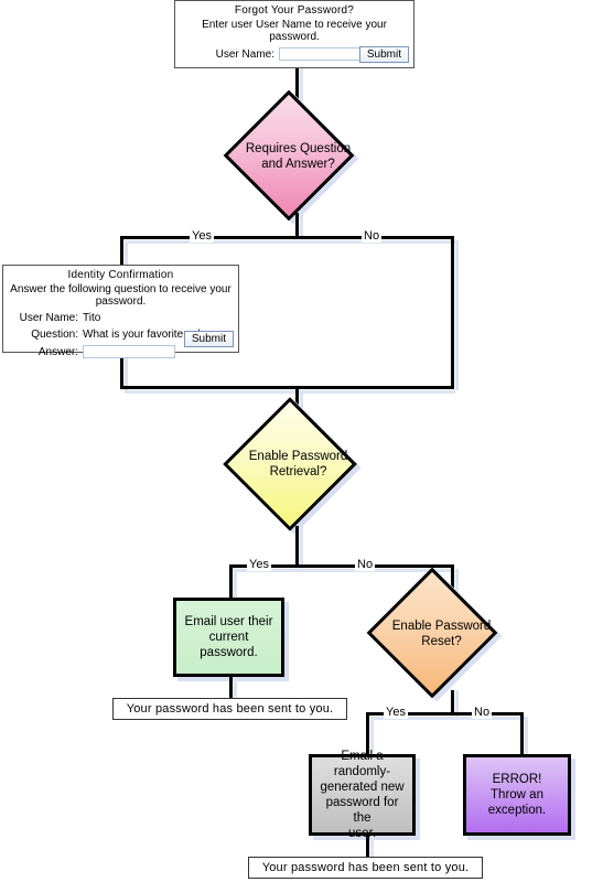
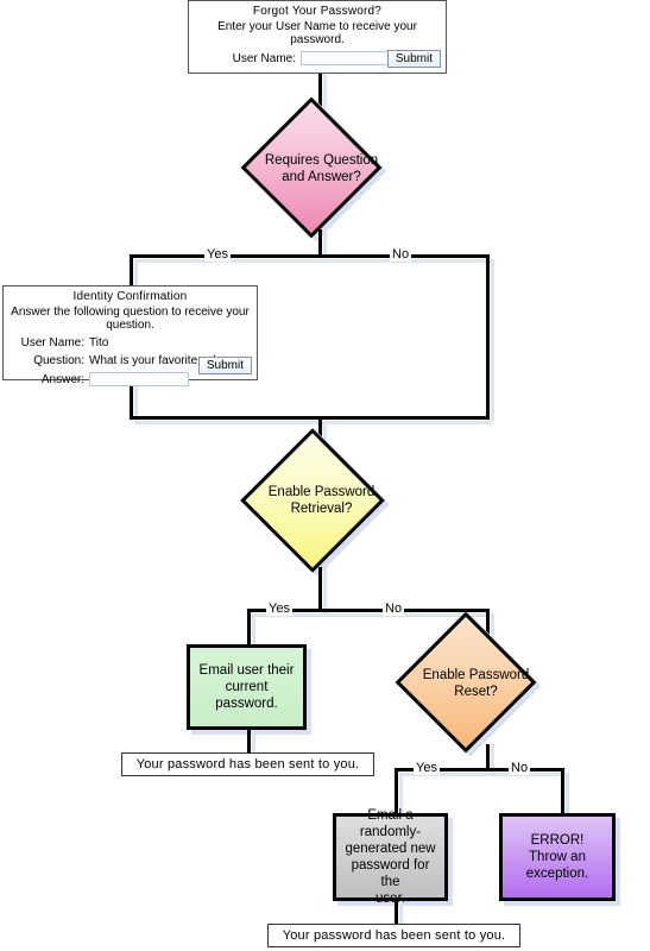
  Forgot Your Password?
- Enter user User Name to receive your password.
+ Enter your User Name to receive your password.
  User Name:
  Submit
  Requires Question
  and Answer?
  Yes
  No
  Identity Confirmation
- Answer the following question to receive your password.
+ Answer the following question to receive your question.
  User Name:
  Tito
  Question:
  What is your favorite
  Answer:
  Submit
  Enable Password
  Retrieval?
  Yes
  No
  Email user their
  current password.
  Your password has been sent to you.
  Enable Password
  Reset?
  Yes
  No
  Email a randomly-
  generated new
  password for the
  user.
  ERROR!
  Throw an exception.
  Your password has been sent to you.
